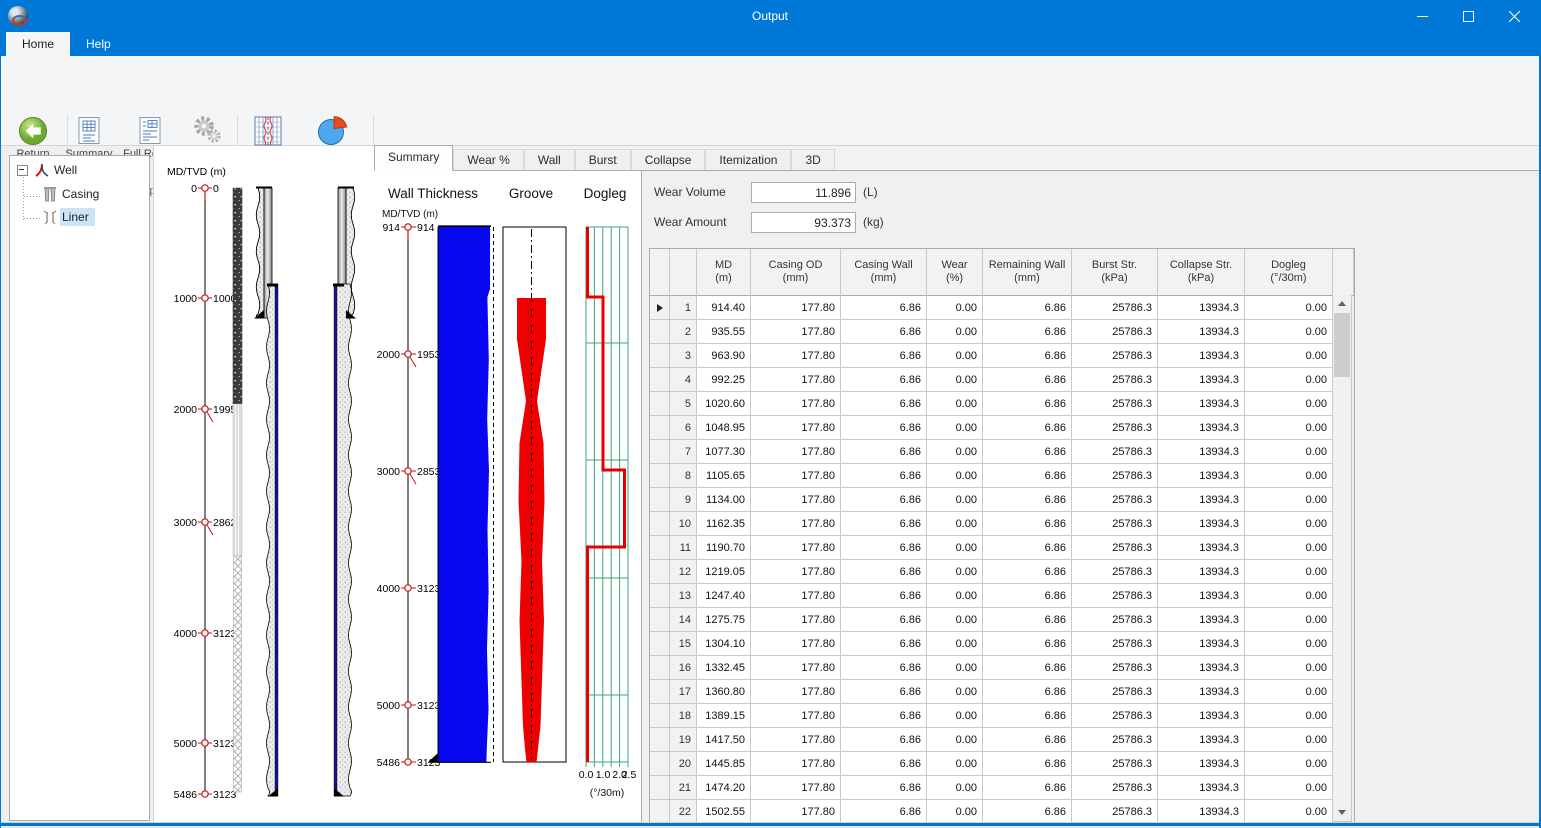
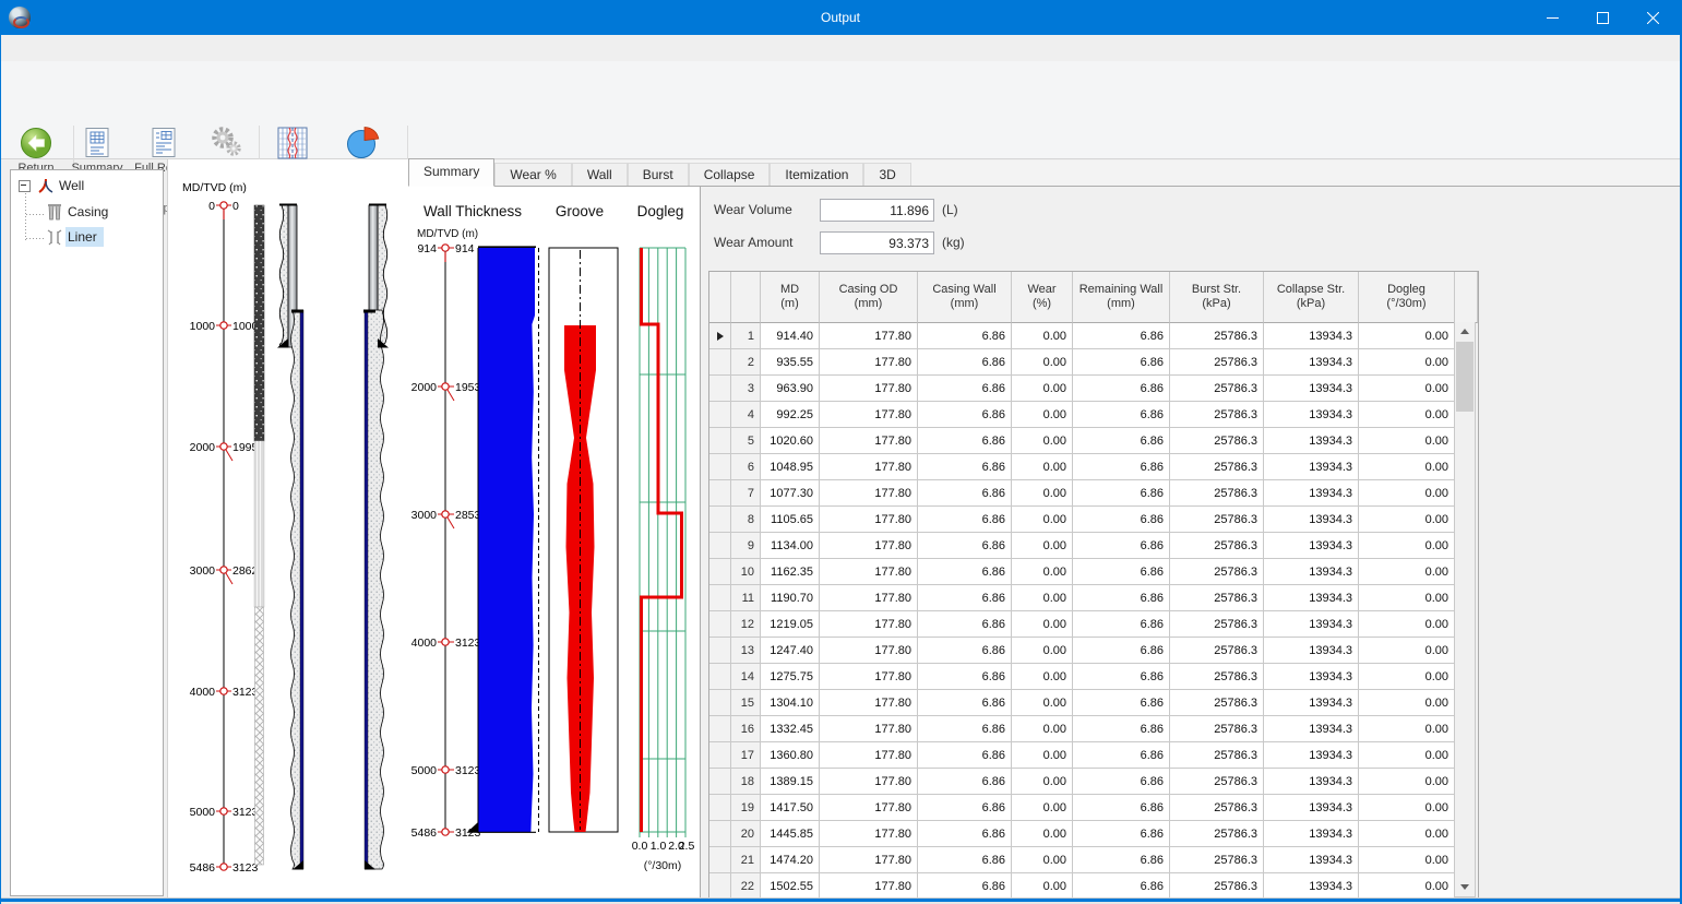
  Output
- Home
- Help
  Return
  Summary
  Well
  Casing
  Liner
  MD/TVD (m)
  0
  0
  1000
  100
  2000
  199
  3000
  286
  4000
  312
  5000
  312
  5486
  3123
  Summary
  Wear %
  Wall
  Burst
  Collapse
  Itemization
  3D
  Wall Thickness
  Groove
  Dogleg
  MD/TVD (m)
  914
  914
  2000
  1953
  3000
  2853
  4000
  3123
  5000
  3123
  5486
  0.0
  1.0
  2.0
  2.5
  (°/30m)
  Wear Volume
  11.896
  (L)
  Wear Amount
  93.373
  (kg)
  MD
  (m)
  Casing OD
  (mm)
  Casing Wall
  (mm)
  Wear
  (%)
  Remaining Wall
  (mm)
  Burst Str.
  (kPa)
  Collapse Str.
  (kPa)
  Dogleg
  (°/30m)
  1
  914.40
  177.80
  6.86
  0.00
  6.86
  25786.3
  13934.3
  0.00
  2
  935.55
  177.80
  6.86
  0.00
  6.86
  25786.3
  13934.3
  0.00
  3
  963.90
  177.80
  6.86
  0.00
  6.86
  25786.3
  13934.3
  0.00
  4
  992.25
  177.80
  6.86
  0.00
  6.86
  25786.3
  13934.3
  0.00
  5
  1020.60
  177.80
  6.86
  0.00
  6.86
  25786.3
  13934.3
  0.00
  6
  1048.95
  177.80
  6.86
  0.00
  6.86
  25786.3
  13934.3
  0.00
  7
  1077.30
  177.80
  6.86
  0.00
  6.86
  25786.3
  13934.3
  0.00
  8
  1105.65
  177.80
  6.86
  0.00
  6.86
  25786.3
  13934.3
  0.00
  9
  1134.00
  177.80
  6.86
  0.00
  6.86
  25786.3
  13934.3
  0.00
  10
  1162.35
  177.80
  6.86
  0.00
  6.86
  25786.3
  13934.3
  0.00
  11
  1190.70
  177.80
  6.86
  0.00
  6.86
  25786.3
  13934.3
  0.00
  12
  1219.05
  177.80
  6.86
  0.00
  6.86
  25786.3
  13934.3
  0.00
  13
  1247.40
  177.80
  6.86
  0.00
  6.86
  25786.3
  13934.3
  0.00
  14
  1275.75
  177.80
  6.86
  0.00
  6.86
  25786.3
  13934.3
  0.00
  15
  1304.10
  177.80
  6.86
  0.00
  6.86
  25786.3
  13934.3
  0.00
  16
  1332.45
  177.80
  6.86
  0.00
  6.86
  25786.3
  13934.3
  0.00
  17
  1360.80
  177.80
  6.86
  0.00
  6.86
  25786.3
  13934.3
  0.00
  18
  1389.15
  177.80
  6.86
  0.00
  6.86
  25786.3
  13934.3
  0.00
  19
  1417.50
  177.80
  6.86
  0.00
  6.86
  25786.3
  13934.3
  0.00
  20
  1445.85
  177.80
  6.86
  0.00
  6.86
  25786.3
  13934.3
  0.00
  21
  1474.20
  177.80
  6.86
  0.00
  6.86
  25786.3
  13934.3
  0.00
  22
  1502.55
  177.80
  6.86
  0.00
  6.86
  25786.3
  13934.3
  0.00
